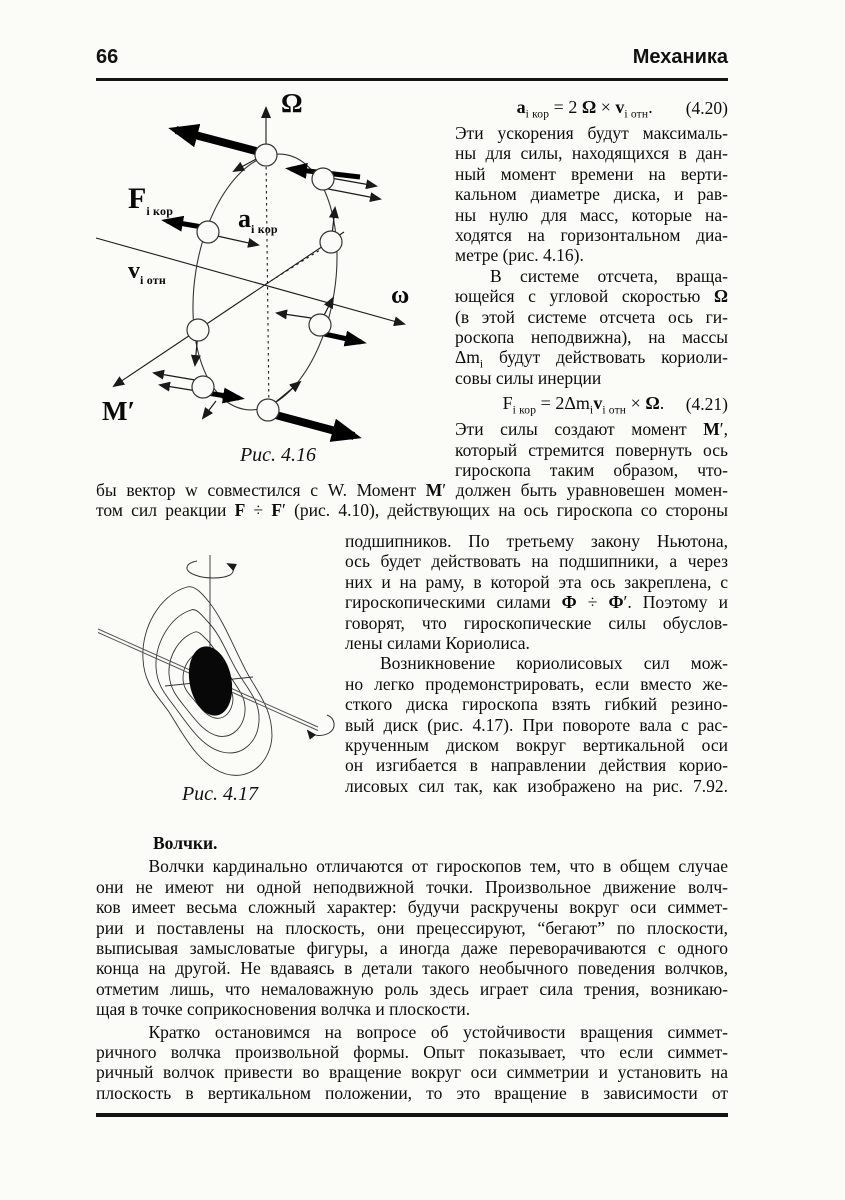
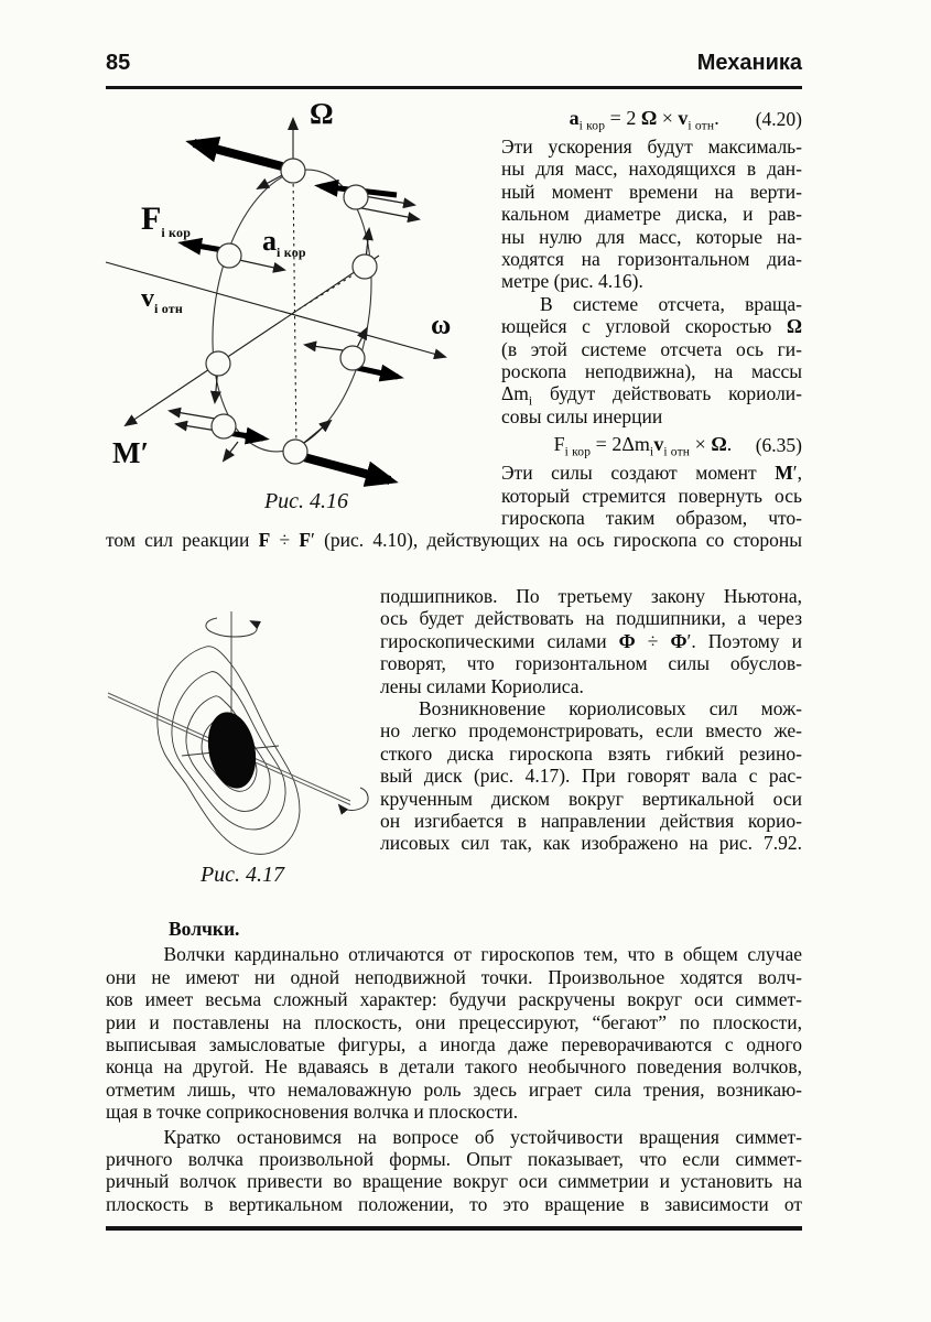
- 66
+ 85
  Механика
  Ω
  Fi кор
  ai кор
  vi отн
  ω
  M′
  Рис. 4.16
  ai кор = 2 Ω × vi отн.
  (4.20)
  Эти ускорения будут максималь-
- ны для силы, находящихся в дан-
+ ны для масс, находящихся в дан-
  ный момент времени на верти-
  кальном диаметре диска, и рав-
  ны нулю для масс, которые на-
  ходятся на горизонтальном диа-
  метре (рис. 4.16).
  В системе отсчета, враща-
  ющейся с угловой скоростью Ω
  (в этой системе отсчета ось ги-
  роскопа неподвижна), на массы
  Δmi будут действовать кориоли-
  совы силы инерции
  Fi кор = 2Δmivi отн × Ω.
- (4.21)
+ (6.35)
  Эти силы создают момент M′,
  который стремится повернуть ось
  гироскопа таким образом, что-
- бы вектор w совместился с W. Момент M′ должен быть уравновешен момен-
  том сил реакции F ÷ F′ (рис. 4.10), действующих на ось гироскопа со стороны
  Рис. 4.17
  подшипников. По третьему закону Ньютона,
  ось будет действовать на подшипники, а через
- них и на раму, в которой эта ось закреплена, с
  гироскопическими силами Ф ÷ Ф′. Поэтому и
- говорят, что гироскопические силы обуслов-
+ говорят, что горизонтальном силы обуслов-
  лены силами Кориолиса.
  Возникновение кориолисовых сил мож-
  но легко продемонстрировать, если вместо же-
  сткого диска гироскопа взять гибкий резино-
- вый диск (рис. 4.17). При повороте вала с рас-
+ вый диск (рис. 4.17). При говорят вала с рас-
  крученным диском вокруг вертикальной оси
  он изгибается в направлении действия корио-
  лисовых сил так, как изображено на рис. 7.92.
  Волчки.
  Волчки кардинально отличаются от гироскопов тем, что в общем случае
- они не имеют ни одной неподвижной точки. Произвольное движение волч-
+ они не имеют ни одной неподвижной точки. Произвольное ходятся волч-
  ков имеет весьма сложный характер: будучи раскручены вокруг оси симмет-
  рии и поставлены на плоскость, они прецессируют, “бегают” по плоскости,
  выписывая замысловатые фигуры, а иногда даже переворачиваются с одного
  конца на другой. Не вдаваясь в детали такого необычного поведения волчков,
  отметим лишь, что немаловажную роль здесь играет сила трения, возникаю-
  щая в точке соприкосновения волчка и плоскости.
  Кратко остановимся на вопросе об устойчивости вращения симмет-
  ричного волчка произвольной формы. Опыт показывает, что если симмет-
  ричный волчок привести во вращение вокруг оси симметрии и установить на
  плоскость в вертикальном положении, то это вращение в зависимости от
